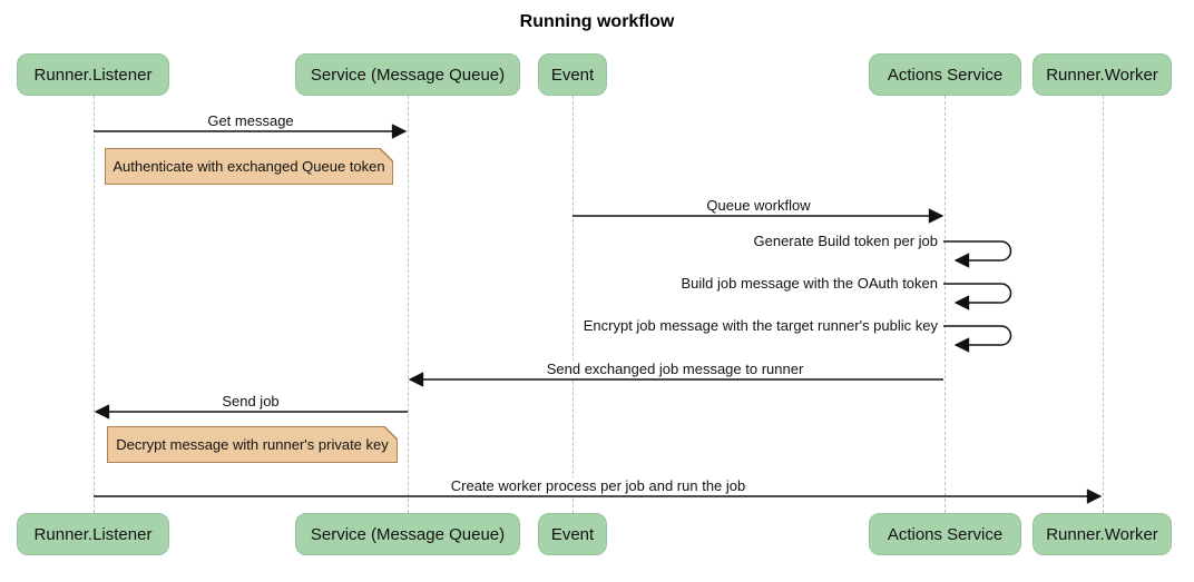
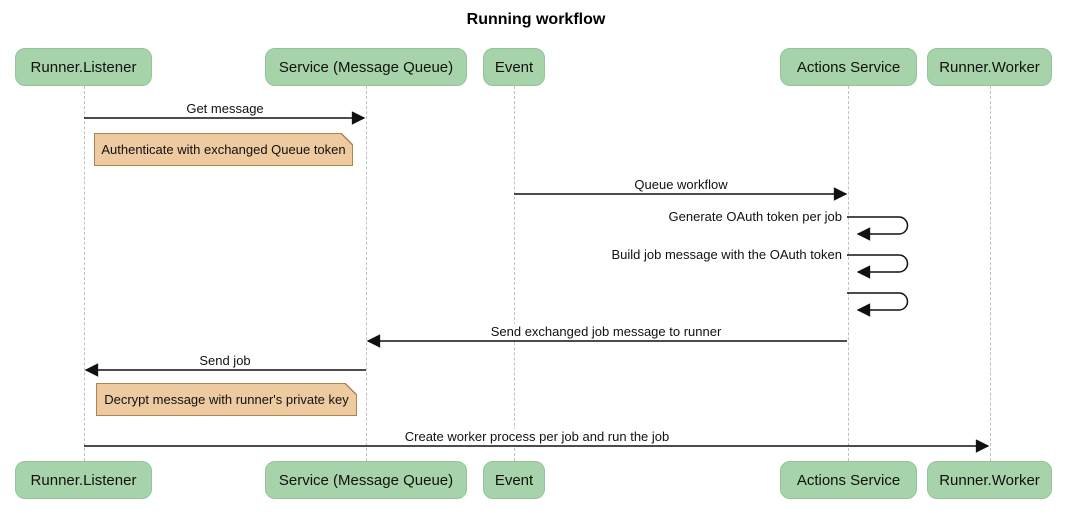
  Running workflow
  Runner.Listener
  Service (Message Queue)
  Event
  Actions Service
  Runner.Worker
  Runner.Listener
  Service (Message Queue)
  Event
  Actions Service
  Runner.Worker
  Get message
  Queue workflow
- Generate Build token per job
+ Generate OAuth token per job
  Build job message with the OAuth token
- Encrypt job message with the target runner's public key
  Send exchanged job message to runner
  Send job
  Create worker process per job and run the job
  Authenticate with exchanged Queue token
  Decrypt message with runner's private key
